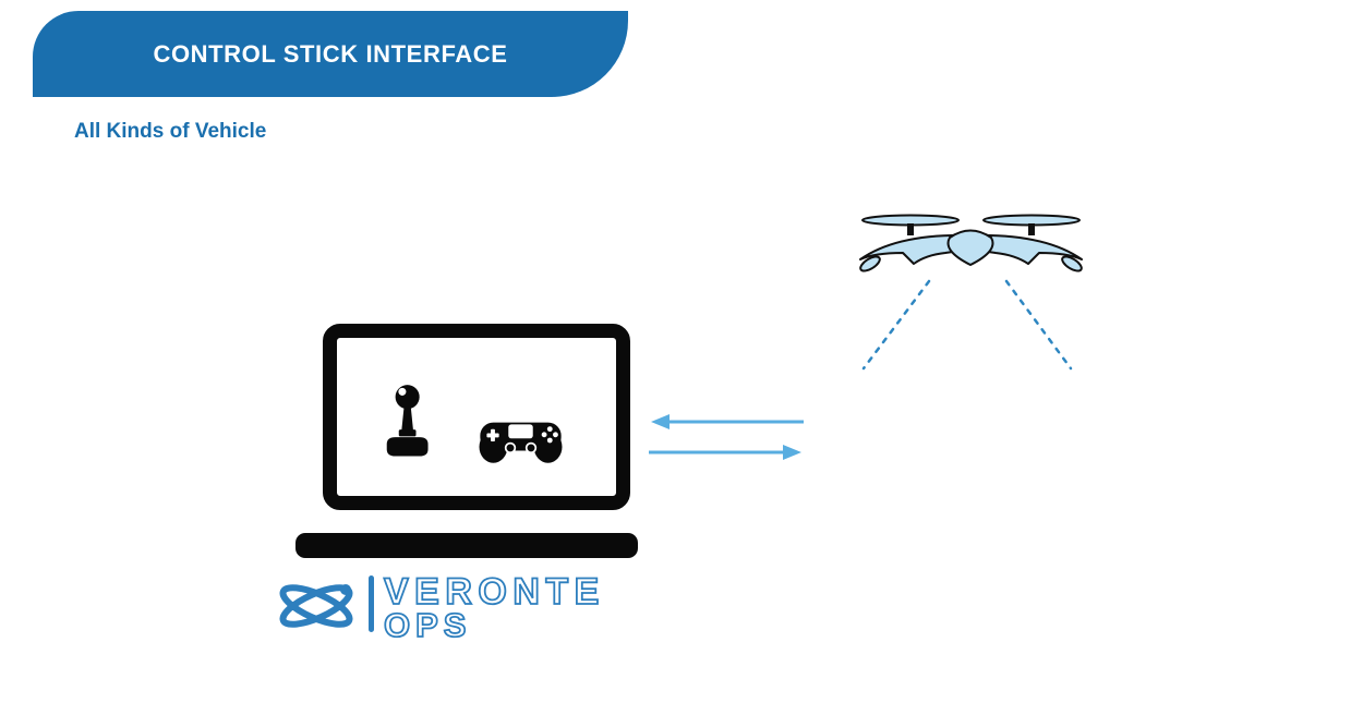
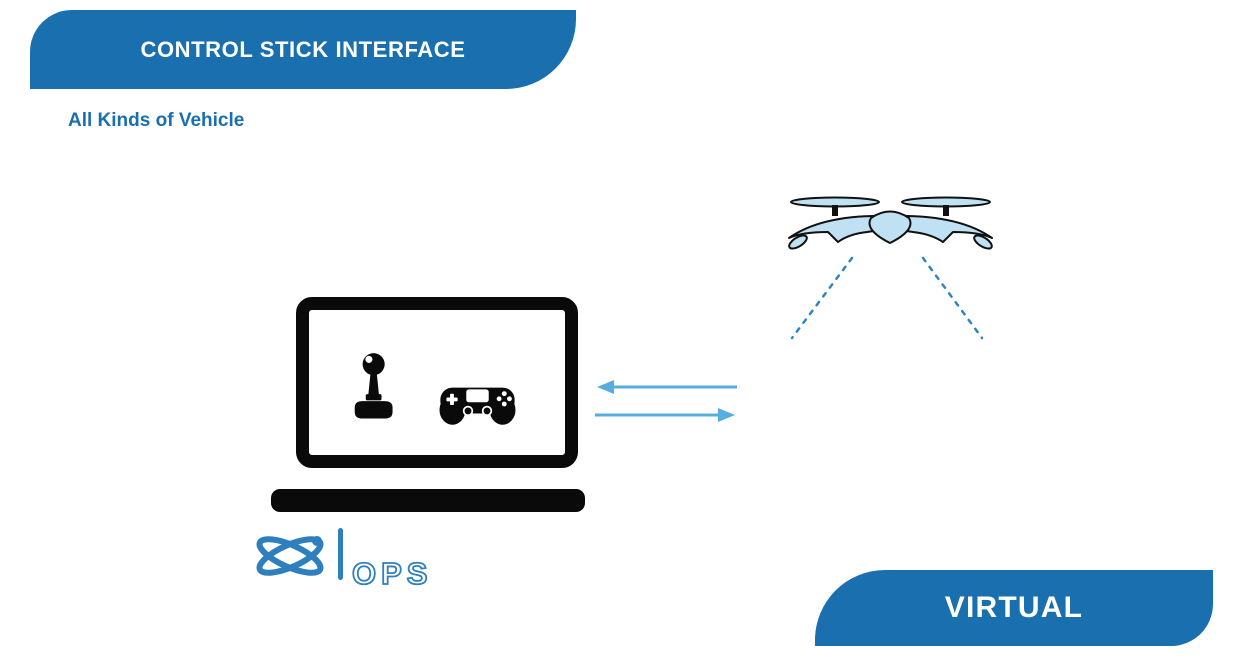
  CONTROL STICK INTERFACE
  All Kinds of Vehicle
- VERONTE
  OPS
+ VIRTUAL
